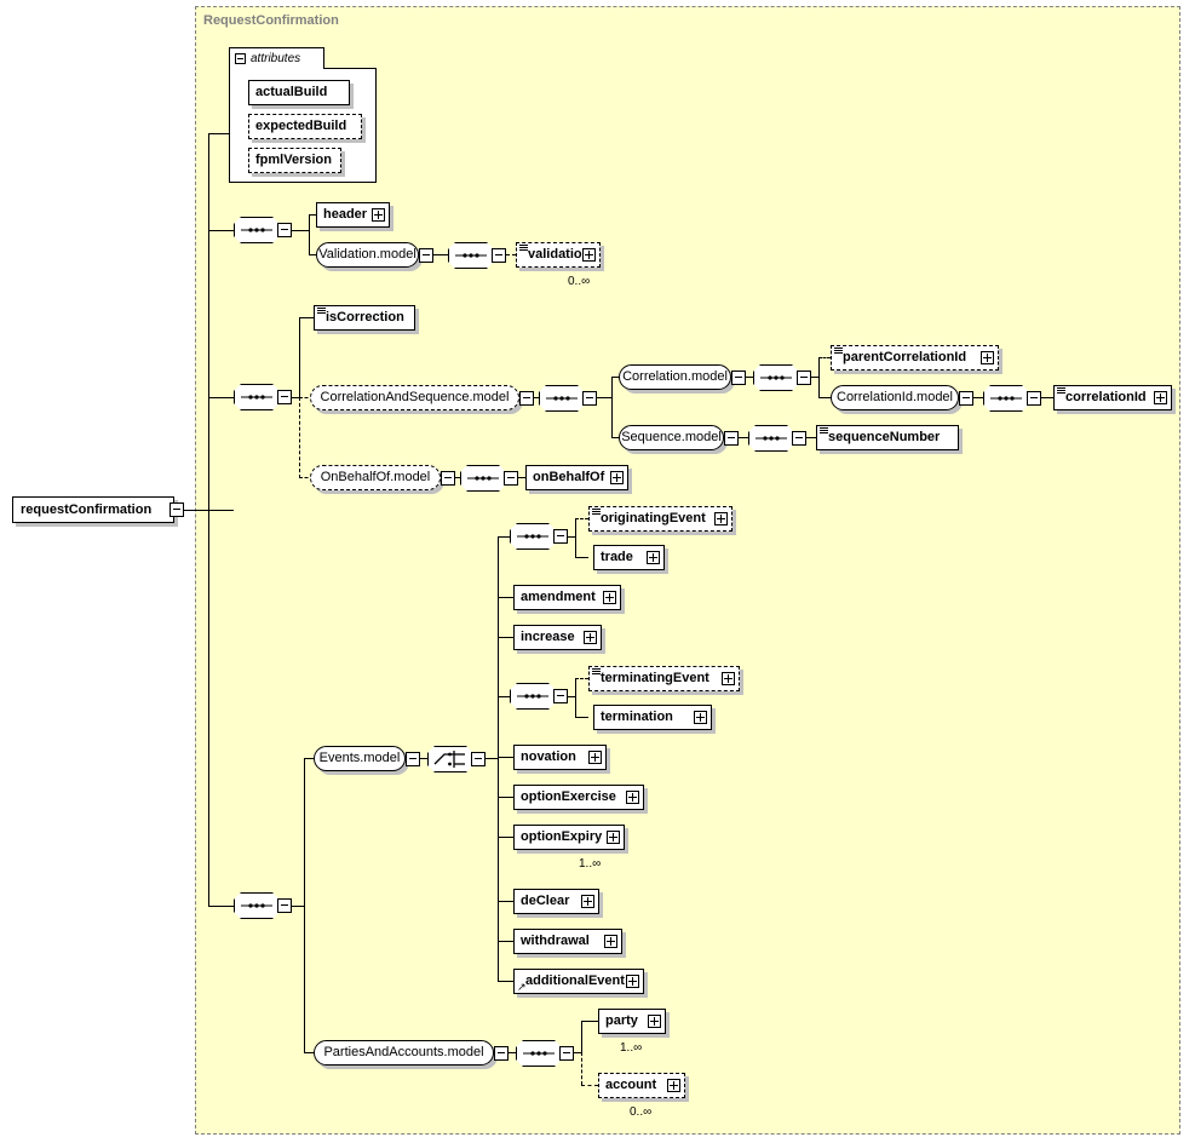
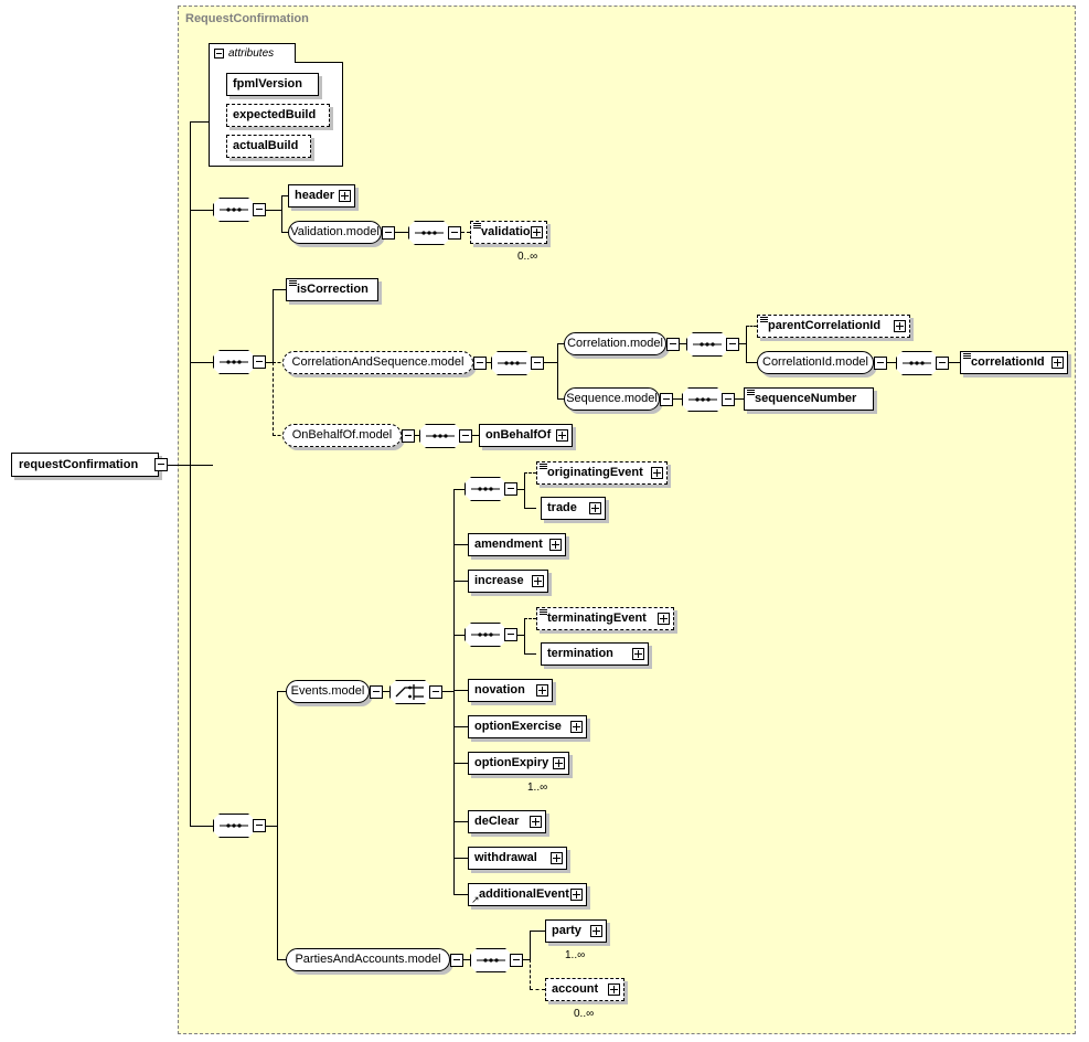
  RequestConfirmation
  attributes
- actualBuild
+ fpmlVersion
  expectedBuild
- fpmlVersion
+ actualBuild
  requestConfirmation
  header
  Validation.model
  validatio
  0..∞
  isCorrection
  CorrelationAndSequence.model
  Correlation.model
  parentCorrelationId
  CorrelationId.model
  correlationId
  Sequence.model
  sequenceNumber
  OnBehalfOf.model
  onBehalfOf
  Events.model
  originatingEvent
  trade
  amendment
  increase
  terminatingEvent
  termination
  novation
  optionExercise
  optionExpiry
  1..∞
  deClear
  withdrawal
  ↗
  additionalEvent
  PartiesAndAccounts.model
  party
  1..∞
  account
  0..∞
